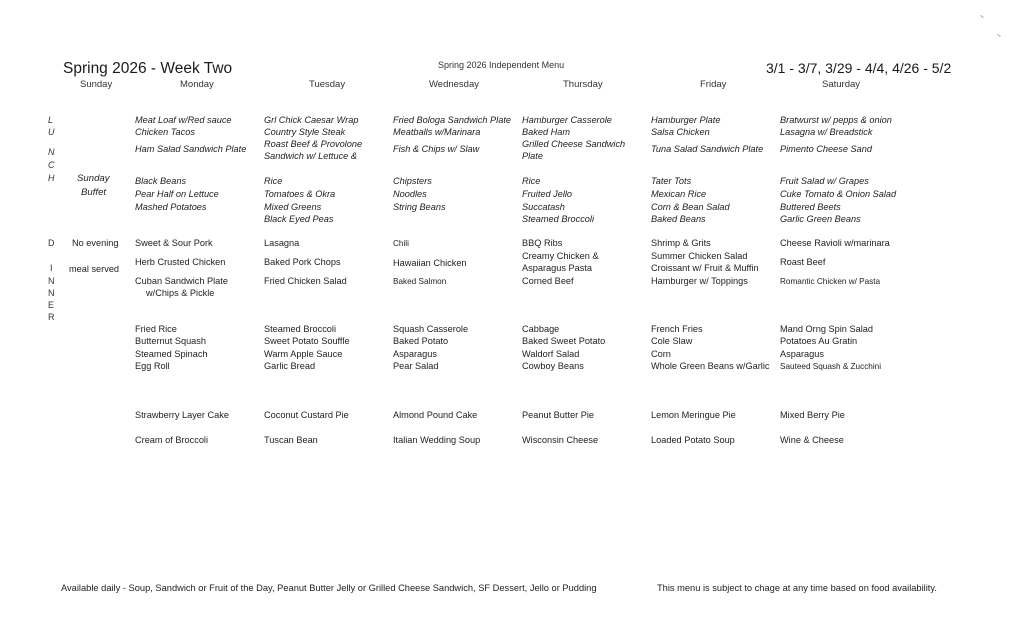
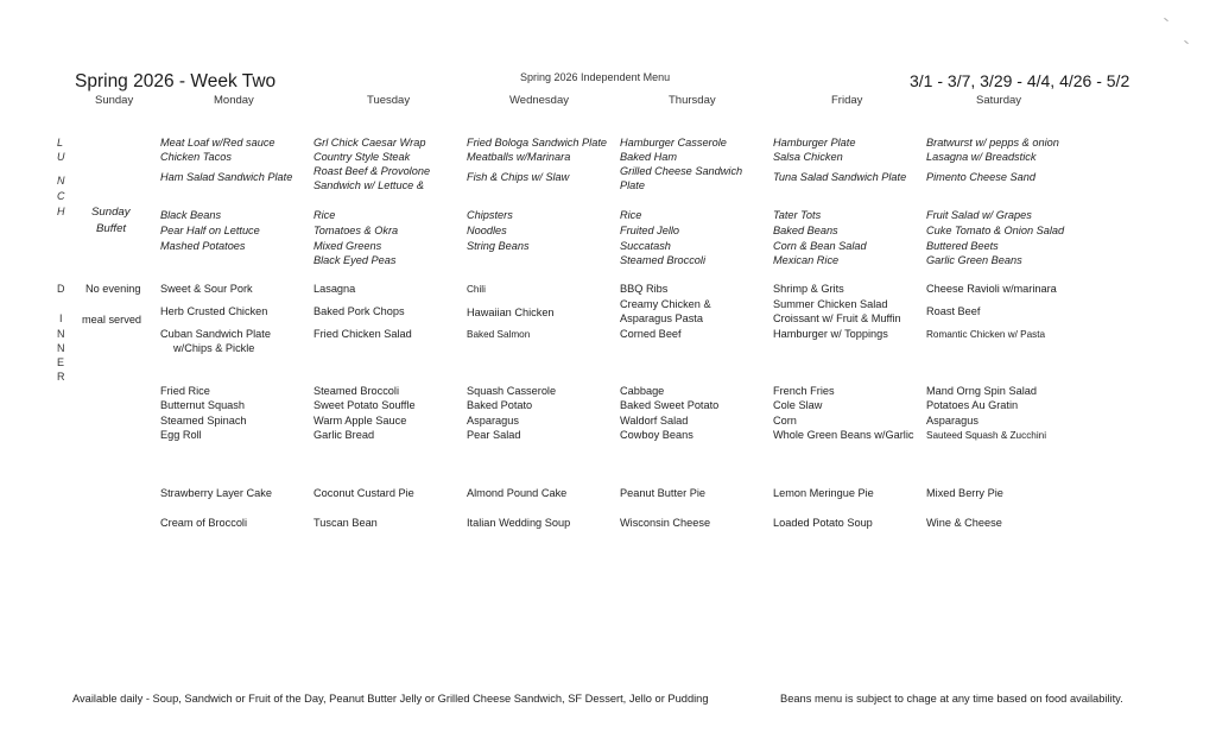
  Spring 2026 - Week Two
  Spring 2026 Independent Menu
  3/1 - 3/7, 3/29 - 4/4, 4/26 - 5/2
  Sunday
  Monday
  Tuesday
  Wednesday
  Thursday
  Friday
  Saturday
  L
  U
  N
  C
  H
  Sunday
  Buffet
  Meat Loaf w/Red sauce
  Chicken Tacos
  Ham Salad Sandwich Plate
  Grl Chick Caesar Wrap
  Country Style Steak
  Roast Beef & Provolone
  Sandwich w/ Lettuce &
  Fried Bologa Sandwich Plate
  Meatballs w/Marinara
  Fish & Chips w/ Slaw
  Hamburger Casserole
  Baked Ham
  Grilled Cheese Sandwich
  Plate
  Hamburger Plate
  Salsa Chicken
  Tuna Salad Sandwich Plate
  Bratwurst w/ pepps & onion
  Lasagna w/ Breadstick
  Pimento Cheese Sand
  Black Beans
  Pear Half on Lettuce
  Mashed Potatoes
  Rice
  Tomatoes & Okra
  Mixed Greens
  Black Eyed Peas
  Chipsters
  Noodles
  String Beans
  Rice
  Fruited Jello
  Succatash
  Steamed Broccoli
  Tater Tots
- Mexican Rice
+ Baked Beans
  Corn & Bean Salad
- Baked Beans
+ Mexican Rice
  Fruit Salad w/ Grapes
  Cuke Tomato & Onion Salad
  Buttered Beets
  Garlic Green Beans
  D
  I
  N
  N
  E
  R
  No evening
  meal served
  Sweet & Sour Pork
  Herb Crusted Chicken
  Cuban Sandwich Plate
  w/Chips & Pickle
  Lasagna
  Baked Pork Chops
  Fried Chicken Salad
  Chili
  Hawaiian Chicken
  Baked Salmon
  BBQ Ribs
  Creamy Chicken &
  Asparagus Pasta
  Corned Beef
  Shrimp & Grits
  Summer Chicken Salad
  Croissant w/ Fruit & Muffin
  Hamburger w/ Toppings
  Cheese Ravioli w/marinara
  Roast Beef
  Romantic Chicken w/ Pasta
  Fried Rice
  Butternut Squash
  Steamed Spinach
  Egg Roll
  Steamed Broccoli
  Sweet Potato Souffle
  Warm Apple Sauce
  Garlic Bread
  Squash Casserole
  Baked Potato
  Asparagus
  Pear Salad
  Cabbage
  Baked Sweet Potato
  Waldorf Salad
  Cowboy Beans
  French Fries
  Cole Slaw
  Corn
  Whole Green Beans w/Garlic
  Mand Orng Spin Salad
  Potatoes Au Gratin
  Asparagus
  Sauteed Squash & Zucchini
  Strawberry Layer Cake
  Coconut Custard Pie
  Almond Pound Cake
  Peanut Butter Pie
  Lemon Meringue Pie
  Mixed Berry Pie
  Cream of Broccoli
  Tuscan Bean
  Italian Wedding Soup
  Wisconsin Cheese
  Loaded Potato Soup
  Wine & Cheese
  Available daily - Soup, Sandwich or Fruit of the Day, Peanut Butter Jelly or Grilled Cheese Sandwich, SF Dessert, Jello or Pudding
- This menu is subject to chage at any time based on food availability.
+ Beans menu is subject to chage at any time based on food availability.
